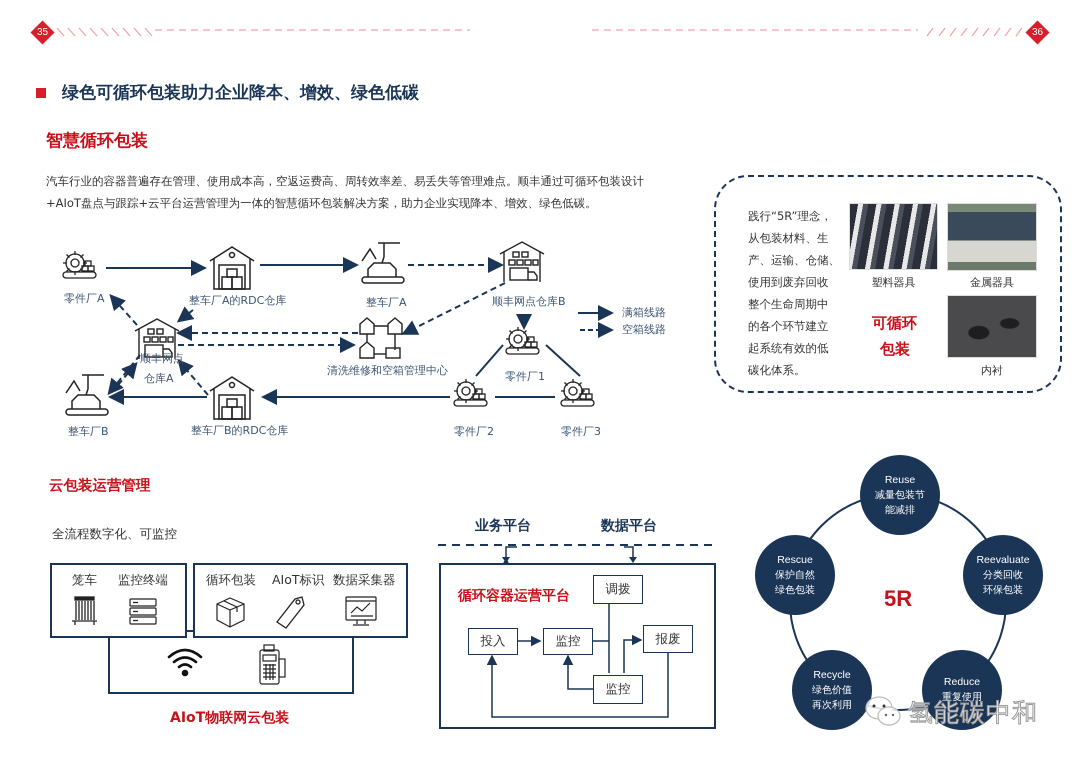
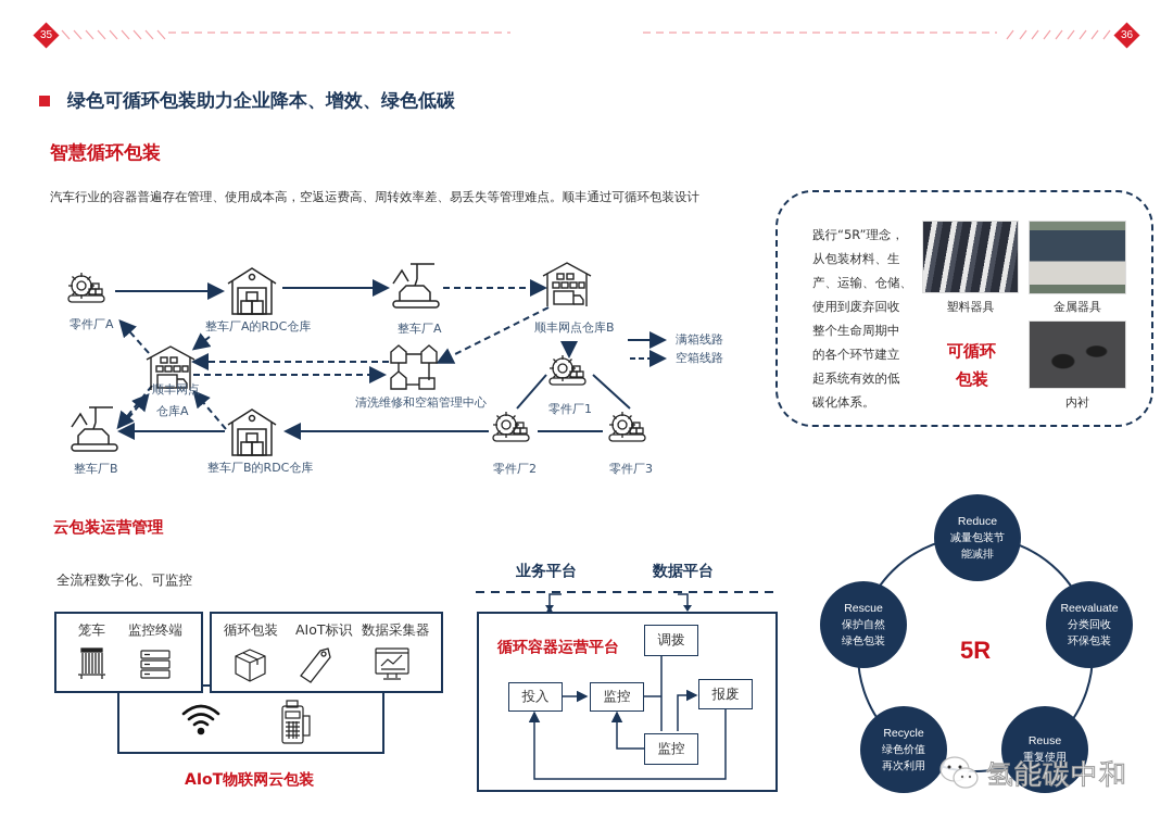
  绿色可循环包装助力企业降本、增效、绿色低碳
  智慧循环包装
  汽车行业的容器普遍存在管理、使用成本高，空返运费高、周转效率差、易丢失等管理难点。顺丰通过可循环包装设计
- +AIoT盘点与跟踪+云平台运营管理为一体的智慧循环包装解决方案，助力企业实现降本、增效、绿色低碳。
  零件厂A
  整车厂A的RDC仓库
  整车厂A
  顺丰网点仓库B
  顺丰网点
  仓库A
  清洗维修和空箱管理中心
  零件厂1
  整车厂B
  整车厂B的RDC仓库
  零件厂2
  零件厂3
  满箱线路
  空箱线路
  践行“5R”理念，
  从包装材料、生
  产、运输、仓储、
  使用到废弃回收
  整个生命周期中
  的各个环节建立
  起系统有效的低
  碳化体系。
  塑料器具
  金属器具
  内衬
  可循环
  包装
  云包装运营管理
  全流程数字化、可监控
  笼车
  监控终端
  循环包装
  AIoT标识
  数据采集器
  AIoT物联网云包装
  业务平台
  数据平台
  循环容器运营平台
  投入
  监控
  调拨
  报废
  监控
  5R
- Reuse
+ Reduce
  减量包装节
  能减排
  Reevaluate
  分类回收
  环保包装
- Reduce
+ Reuse
  重复使用
  Recycle
  绿色价值
  再次利用
  Rescue
  保护自然
  绿色包装
  氢能碳中和
